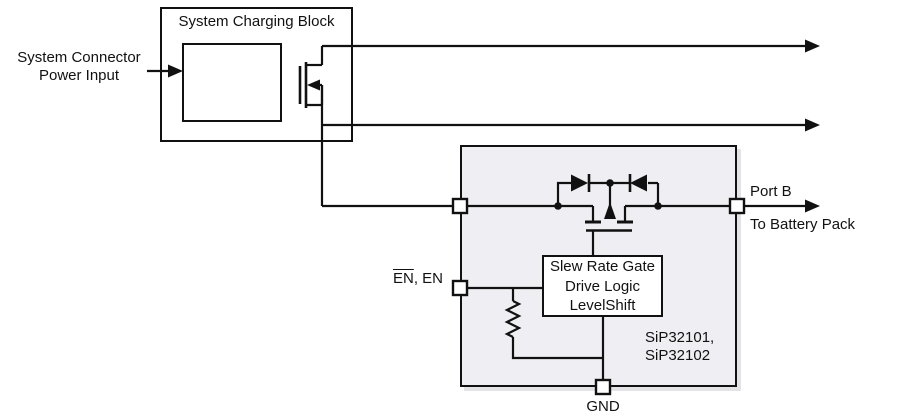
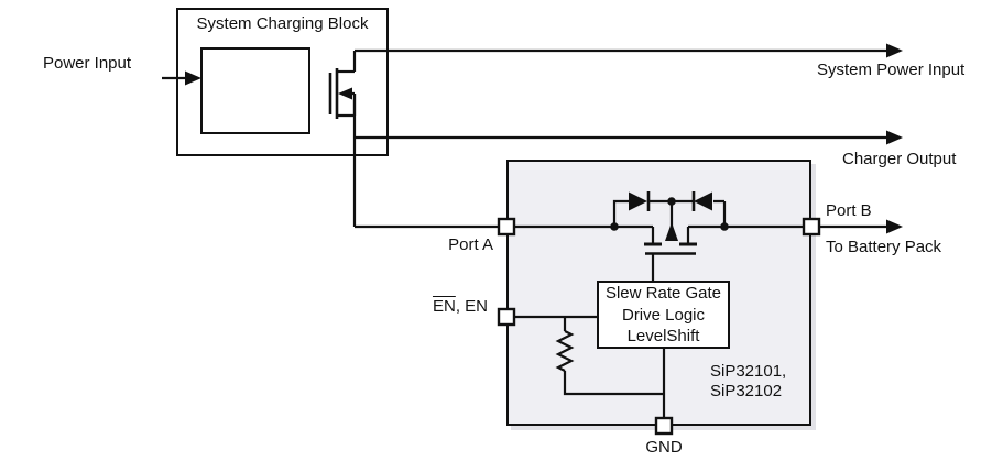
- System Connector
  Power Input
  System Charging Block
+ System Power Input
+ Charger Output
+ Port A
  EN, EN
  Port B
  To Battery Pack
  SiP32101,
  SiP32102
  Slew Rate Gate
  Drive Logic
  LevelShift
  GND
